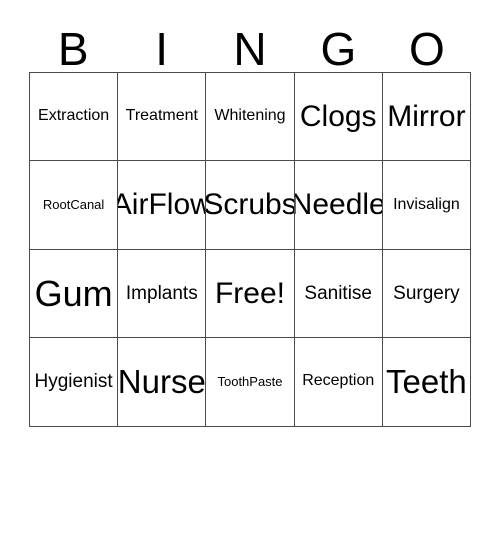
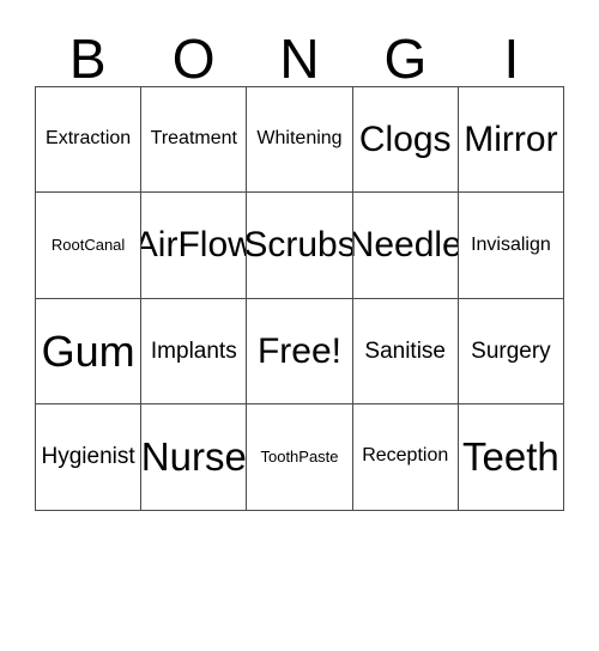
  B
- I
+ O
  N
  G
- O
+ I
  Extraction
  Treatment
  Whitening
  Clogs
  Mirror
  RootCanal
  AirFlow
  Scrubs
  Needle
  Invisalign
  Gum
  Implants
  Free!
  Sanitise
  Surgery
  Hygienist
  Nurse
  ToothPaste
  Reception
  Teeth
